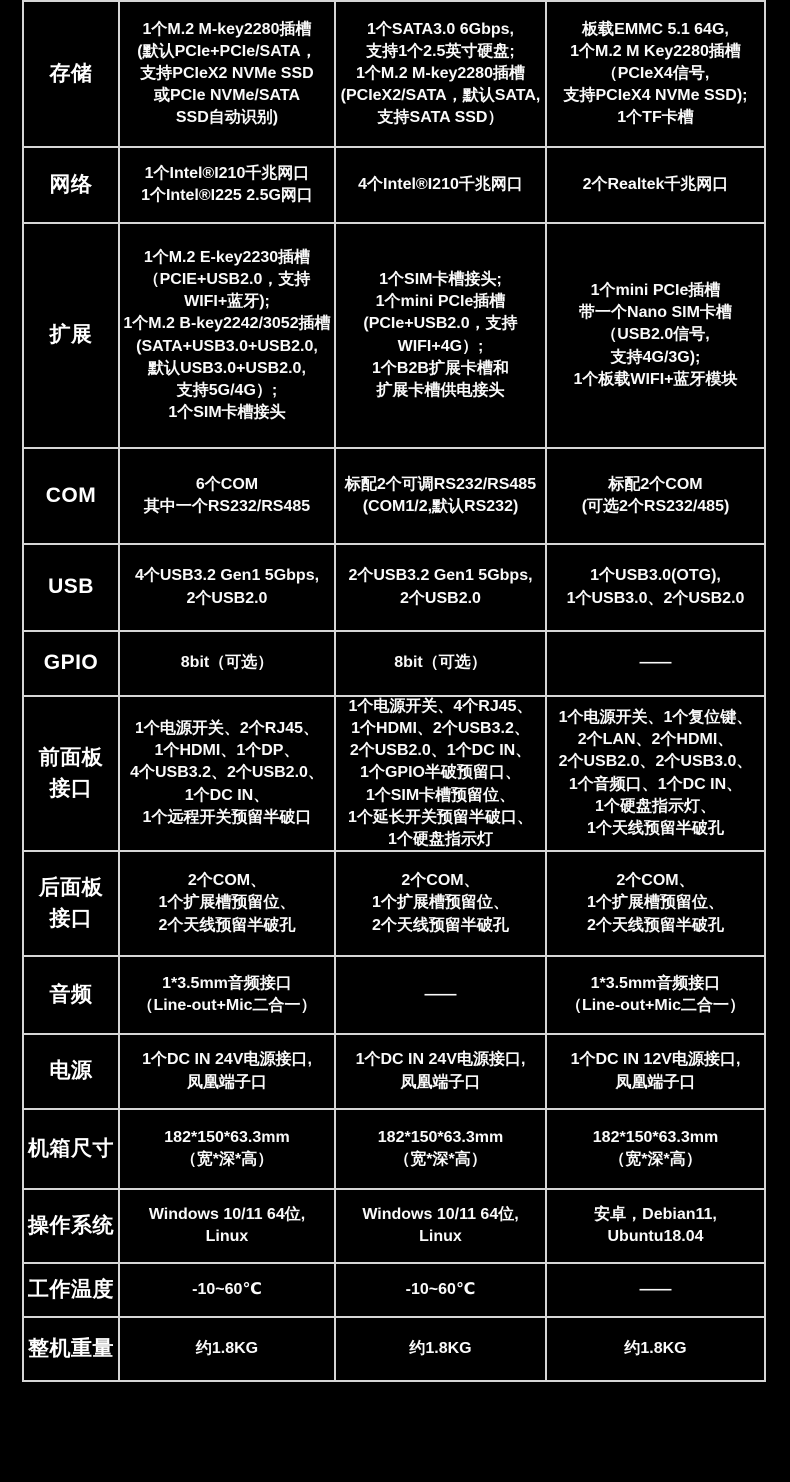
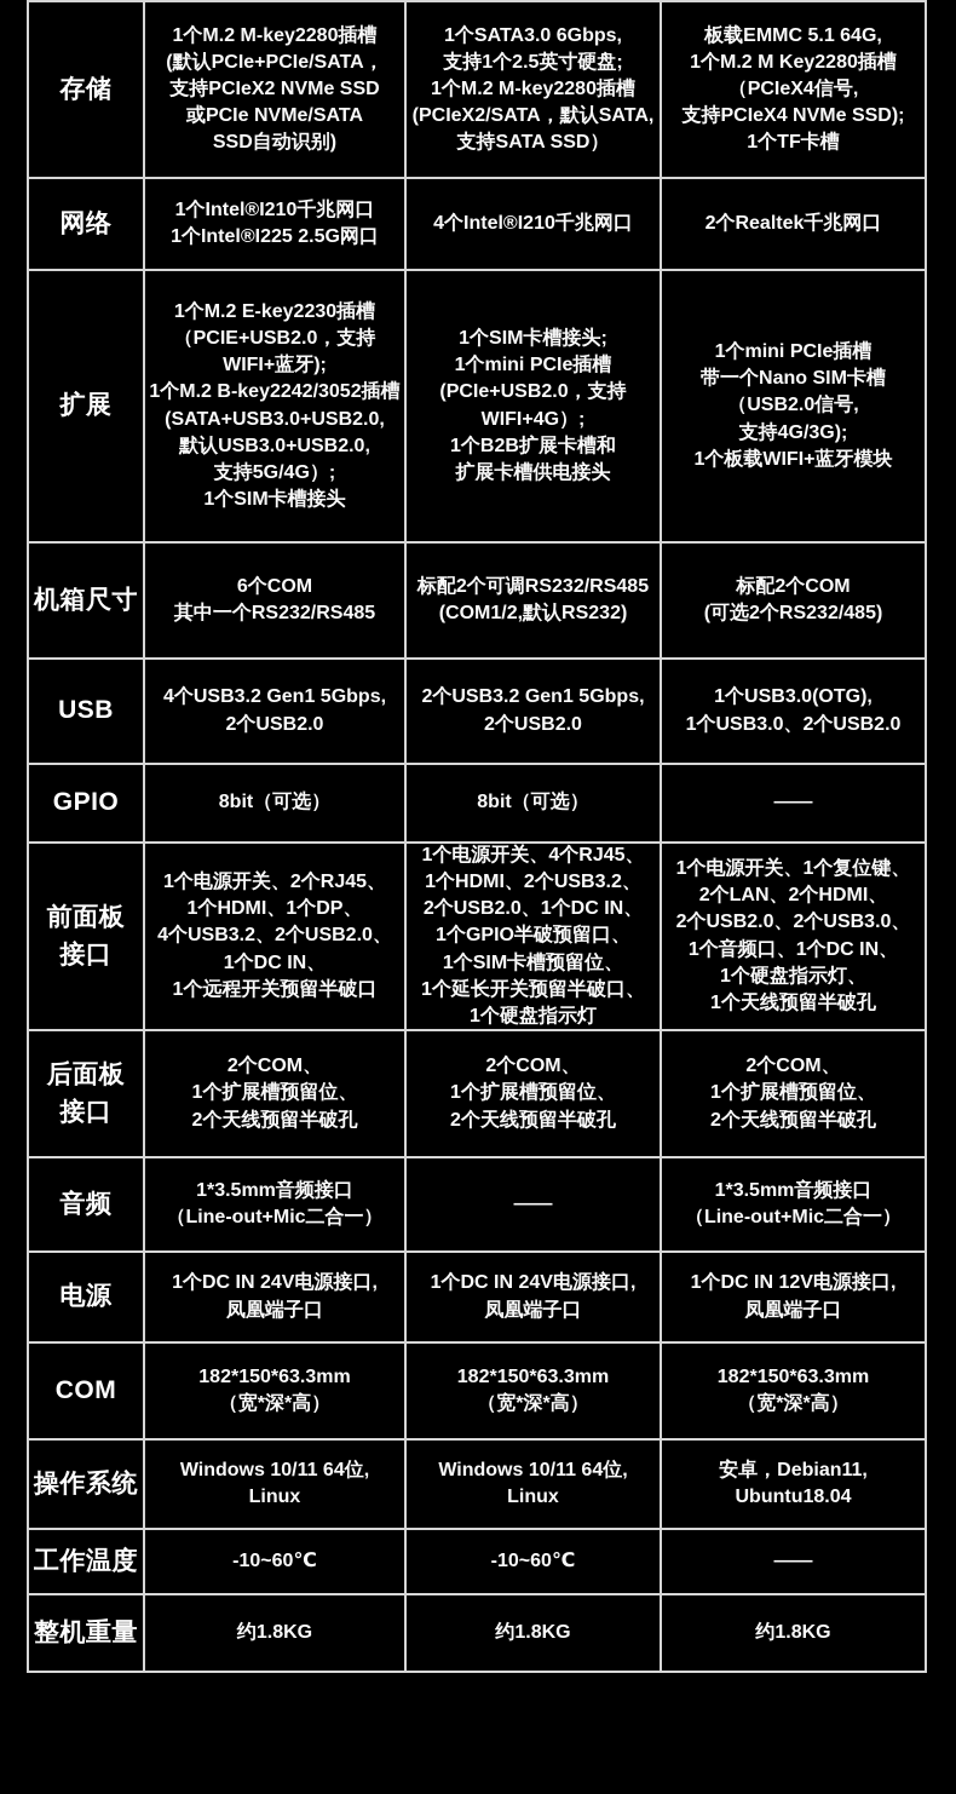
  存储
  1个M.2 M-key2280插槽
  (默认PCIe+PCIe/SATA，
  支持PCIeX2 NVMe SSD
  或PCIe NVMe/SATA
  SSD自动识别)
  1个SATA3.0 6Gbps,
  支持1个2.5英寸硬盘;
  1个M.2 M-key2280插槽
  (PCIeX2/SATA，默认SATA,
  支持SATA SSD）
  板载EMMC 5.1 64G,
  1个M.2 M Key2280插槽
  （PCIeX4信号,
  支持PCIeX4 NVMe SSD);
  1个TF卡槽
  网络
  1个Intel®I210千兆网口
  1个Intel®I225 2.5G网口
  4个Intel®I210千兆网口
  2个Realtek千兆网口
  扩展
  1个M.2 E-key2230插槽
  （PCIE+USB2.0，支持
  WIFI+蓝牙);
  1个M.2 B-key2242/3052插槽
  (SATA+USB3.0+USB2.0,
  默认USB3.0+USB2.0,
  支持5G/4G）;
  1个SIM卡槽接头
  1个SIM卡槽接头;
  1个mini PCIe插槽
  (PCIe+USB2.0，支持
  WIFI+4G）;
  1个B2B扩展卡槽和
  扩展卡槽供电接头
  1个mini PCIe插槽
  带一个Nano SIM卡槽
  （USB2.0信号,
  支持4G/3G);
  1个板载WIFI+蓝牙模块
- COM
+ 机箱尺寸
  6个COM
  其中一个RS232/RS485
  标配2个可调RS232/RS485
  (COM1/2,默认RS232)
  标配2个COM
  (可选2个RS232/485)
  USB
  4个USB3.2 Gen1 5Gbps,
  2个USB2.0
  2个USB3.2 Gen1 5Gbps,
  2个USB2.0
  1个USB3.0(OTG),
  1个USB3.0、2个USB2.0
  GPIO
  8bit（可选）
  8bit（可选）
  ——
  前面板
  接口
  1个电源开关、2个RJ45、
  1个HDMI、1个DP、
  4个USB3.2、2个USB2.0、
  1个DC IN、
  1个远程开关预留半破口
  1个电源开关、4个RJ45、
  1个HDMI、2个USB3.2、
  2个USB2.0、1个DC IN、
  1个GPIO半破预留口、
  1个SIM卡槽预留位、
  1个延长开关预留半破口、
  1个硬盘指示灯
  1个电源开关、1个复位键、
  2个LAN、2个HDMI、
  2个USB2.0、2个USB3.0、
  1个音频口、1个DC IN、
  1个硬盘指示灯、
  1个天线预留半破孔
  后面板
  接口
  2个COM、
  1个扩展槽预留位、
  2个天线预留半破孔
  2个COM、
  1个扩展槽预留位、
  2个天线预留半破孔
  2个COM、
  1个扩展槽预留位、
  2个天线预留半破孔
  音频
  1*3.5mm音频接口
  （Line-out+Mic二合一）
  ——
  1*3.5mm音频接口
  （Line-out+Mic二合一）
  电源
  1个DC IN 24V电源接口,
  凤凰端子口
  1个DC IN 24V电源接口,
  凤凰端子口
  1个DC IN 12V电源接口,
  凤凰端子口
- 机箱尺寸
+ COM
  182*150*63.3mm
  （宽*深*高）
  182*150*63.3mm
  （宽*深*高）
  182*150*63.3mm
  （宽*深*高）
  操作系统
  Windows 10/11 64位,
  Linux
  Windows 10/11 64位,
  Linux
  安卓，Debian11,
  Ubuntu18.04
  工作温度
  -10~60℃
  -10~60℃
  ——
  整机重量
  约1.8KG
  约1.8KG
  约1.8KG
